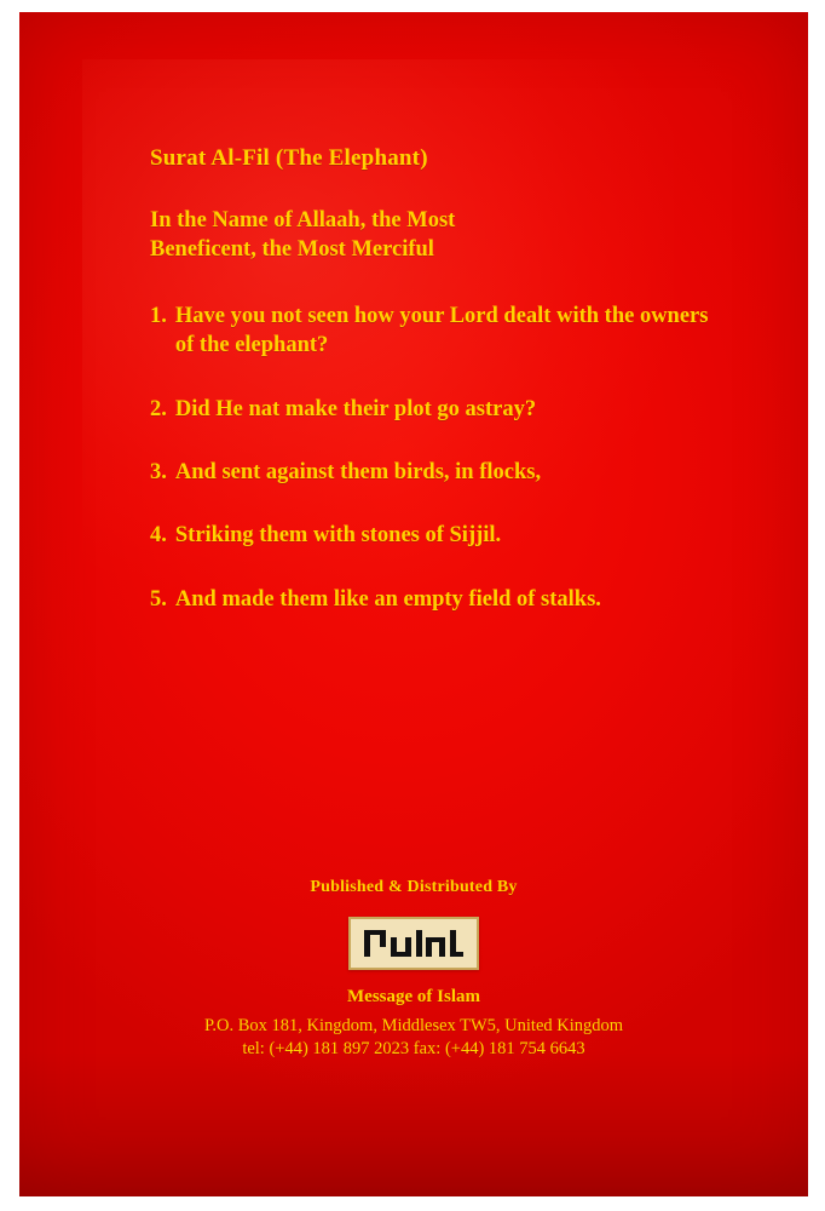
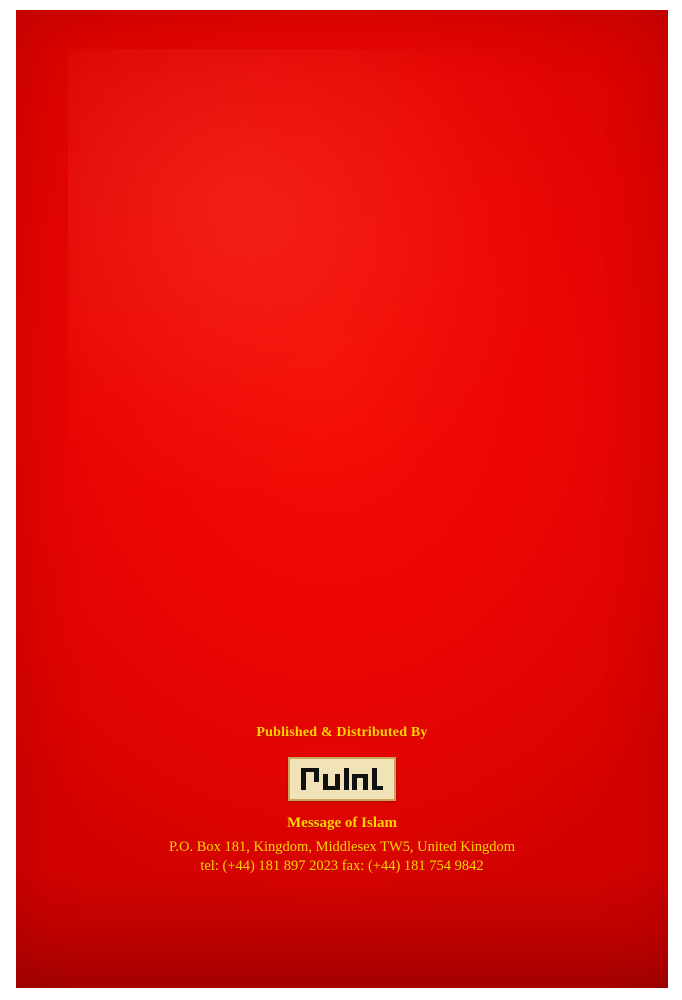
- Surat Al-Fil (The Elephant)
- In the Name of Allaah, the Most
- Beneficent, the Most Merciful
- 1.
- Have you not seen how your Lord dealt with the owners of the elephant?
- 2.
- Did He nat make their plot go astray?
- 3.
- And sent against them birds, in flocks,
- 4.
- Striking them with stones of Sijjil.
- 5.
- And made them like an empty field of stalks.
  Published & Distributed By
  Message of Islam
  P.O. Box 181, Kingdom, Middlesex TW5, United Kingdom
- tel: (+44) 181 897 2023 fax: (+44) 181 754 6643
+ tel: (+44) 181 897 2023 fax: (+44) 181 754 9842
